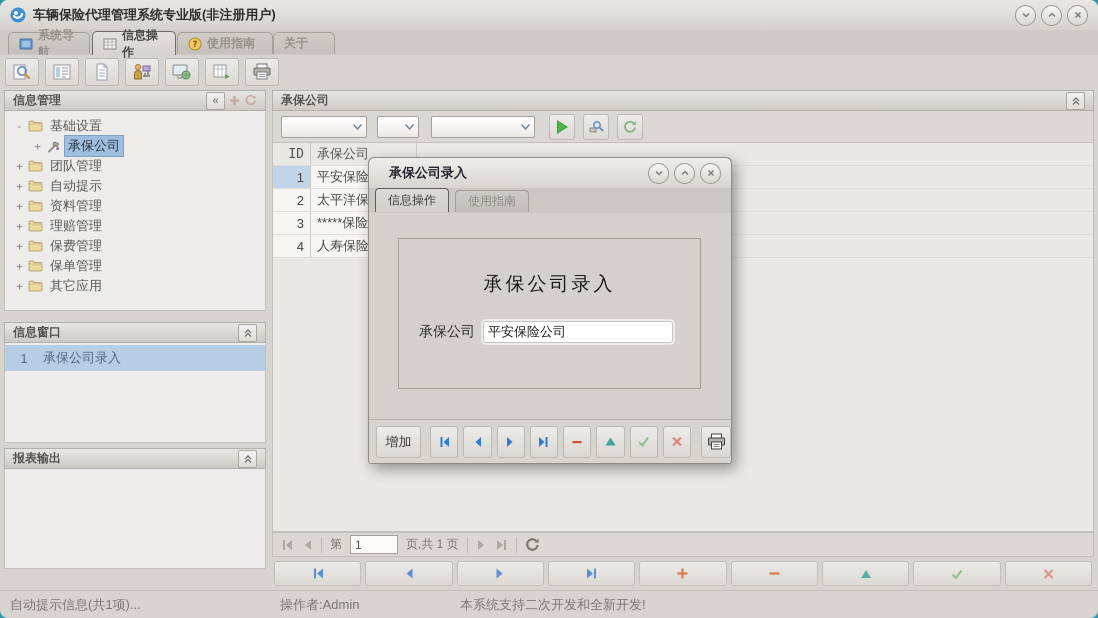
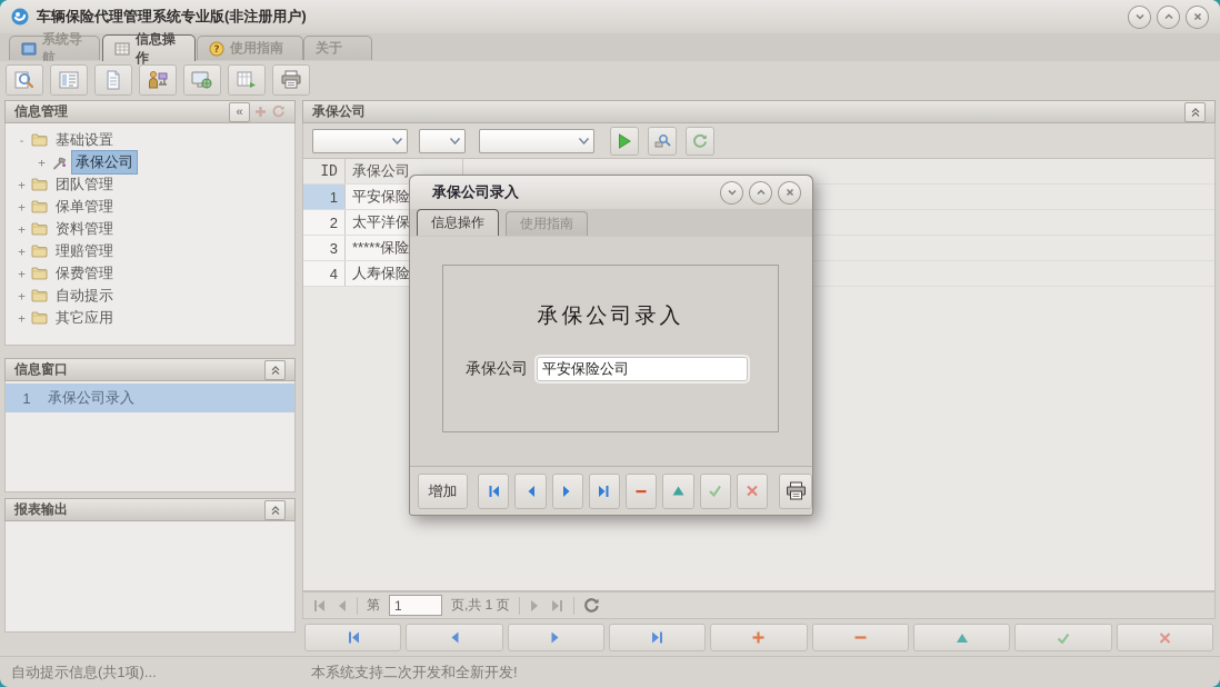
  车辆保险代理管理系统专业版(非注册用户)
  系统导航
  信息操作
  ?
  使用指南
  关于
  信息管理
  «
  -
  基础设置
  +
  承保公司
  +
  团队管理
  +
- 自动提示
+ 保单管理
  +
  资料管理
  +
  理赔管理
  +
  保费管理
  +
- 保单管理
+ 自动提示
  +
  其它应用
  信息窗口
  1
  承保公司录入
  报表输出
  承保公司
  ID
  承保公司
  1
  平安保险
  2
  太平洋保
  3
  *****保险
  4
  人寿保险
  第
  1
  页,共 1 页
  自动提示信息(共1项)...
- 操作者:Admin
  本系统支持二次开发和全新开发!
  承保公司录入
  信息操作
  使用指南
  承保公司录入
  承保公司
  平安保险公司
  增加
